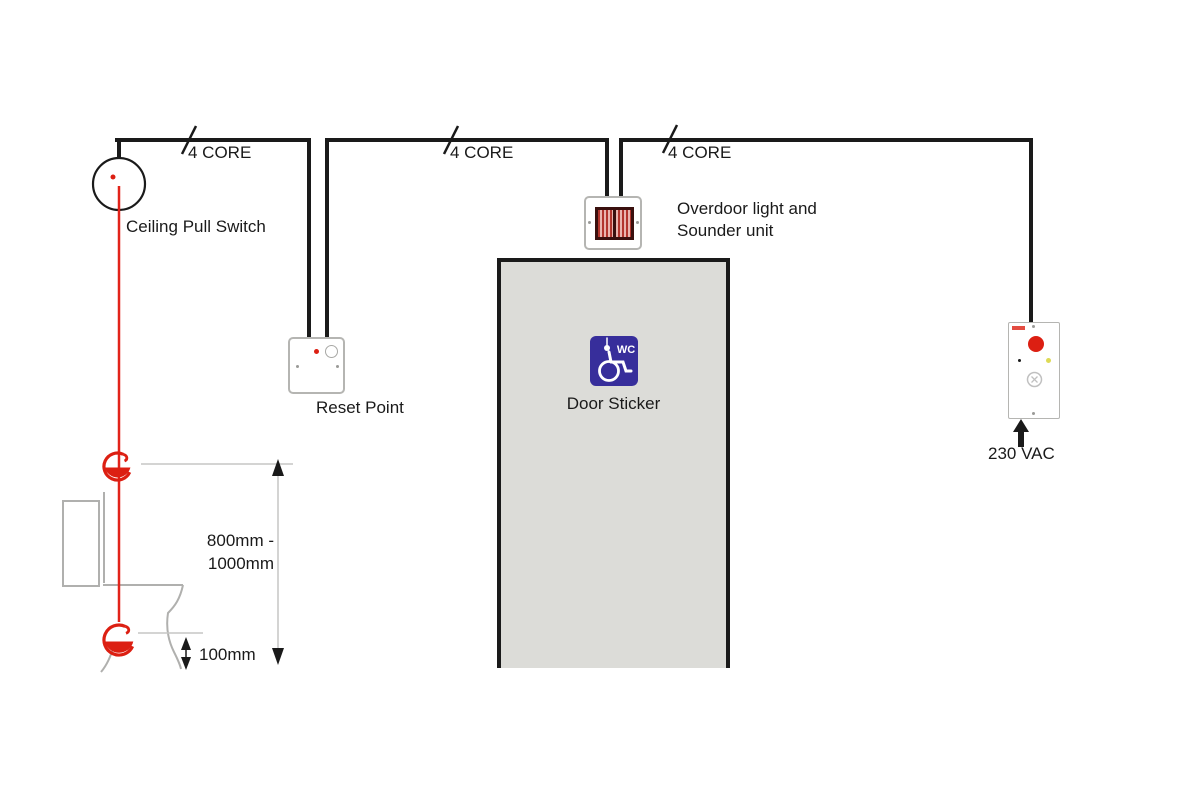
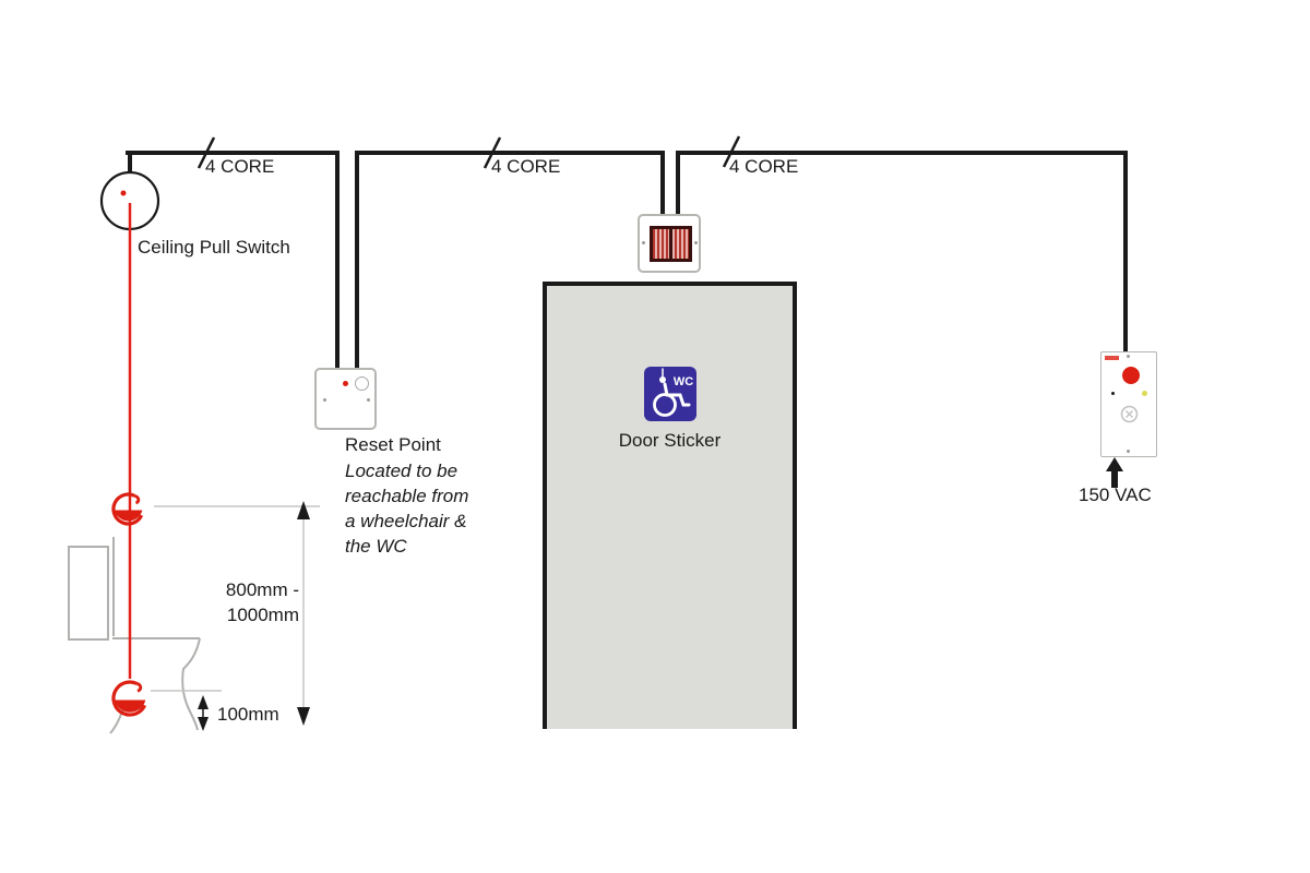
  WC
  4 CORE
  4 CORE
  4 CORE
  Ceiling Pull Switch
- Overdoor light and
- Sounder unit
  Reset Point
+ Located to be
+ reachable from
+ a wheelchair &
+ the WC
  Door Sticker
- 230 VAC
+ 150 VAC
  800mm -
  1000mm
  100mm
